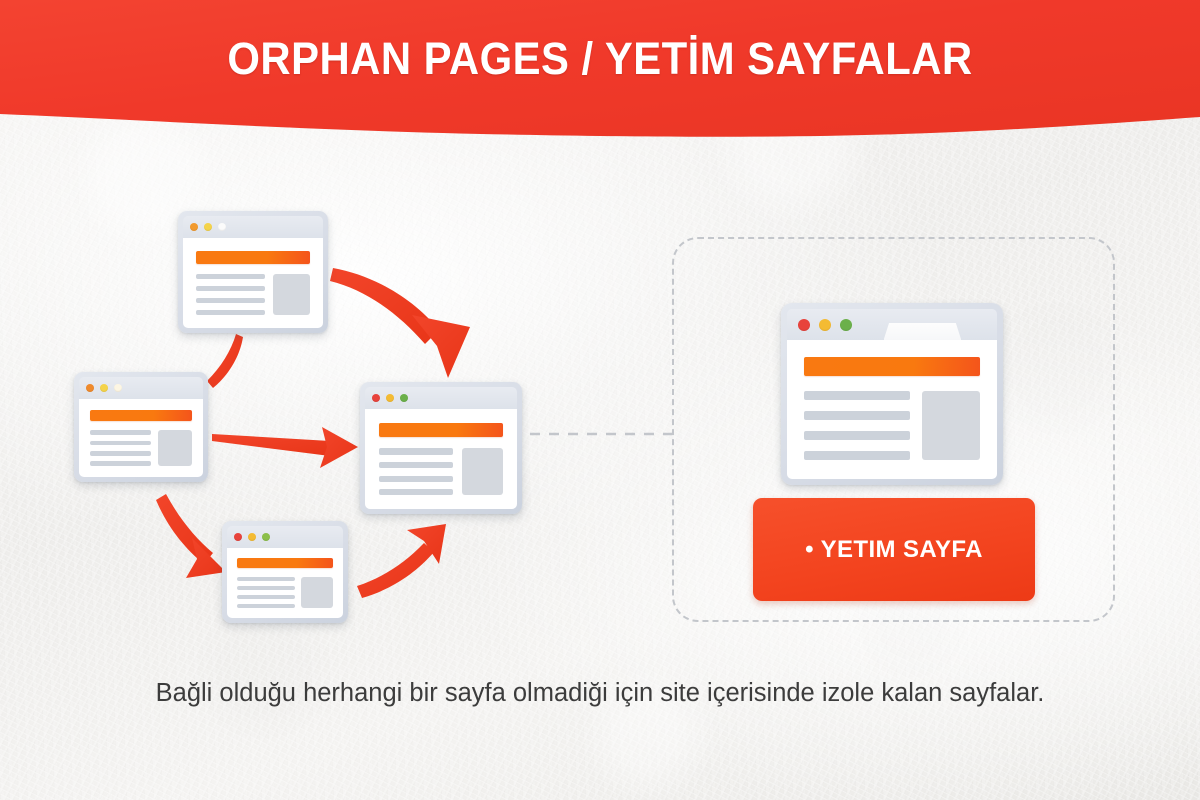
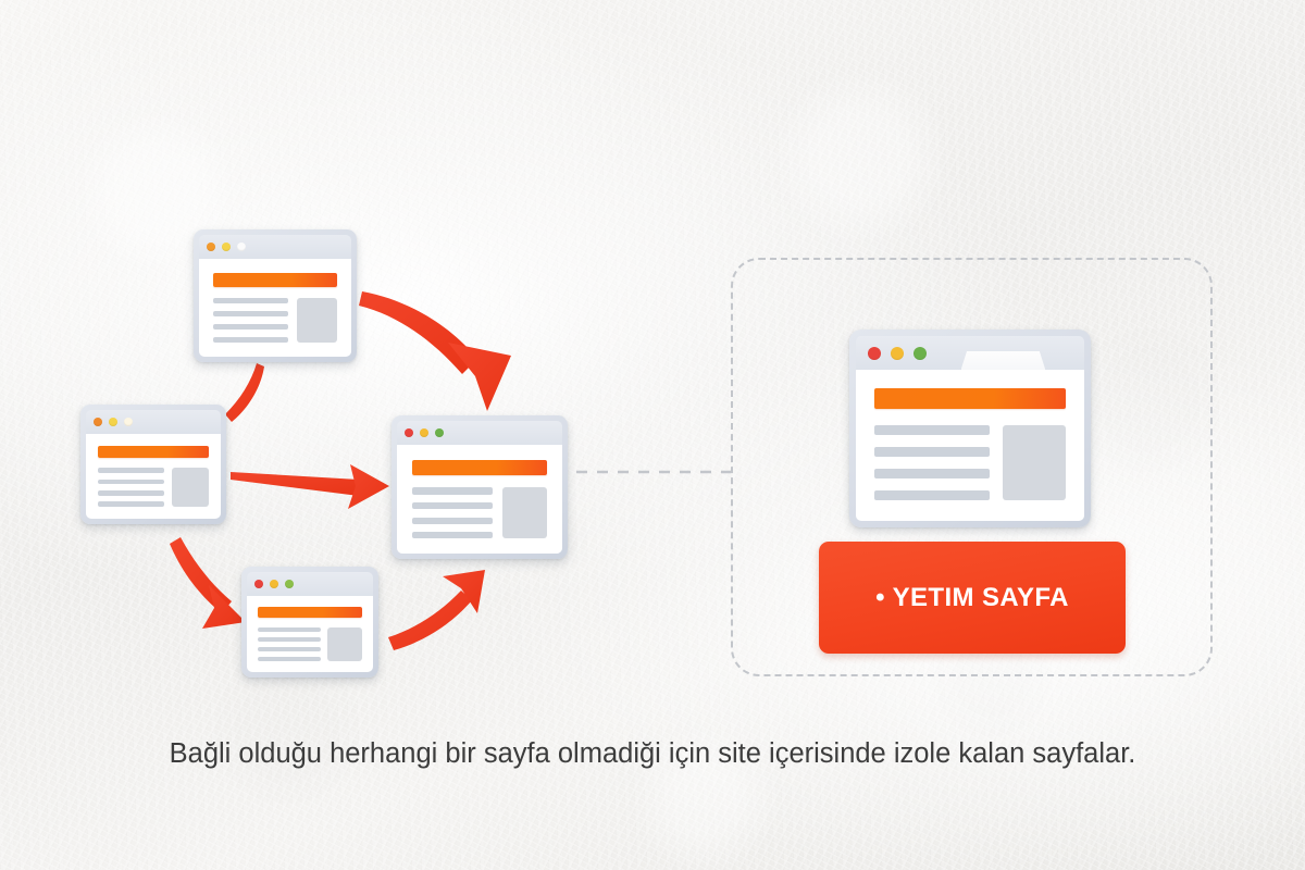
- ORPHAN PAGES / YETİM SAYFALAR
  • YETIM SAYFA
  Bağli olduğu herhangi bir sayfa olmadiği için site içerisinde izole kalan sayfalar.
